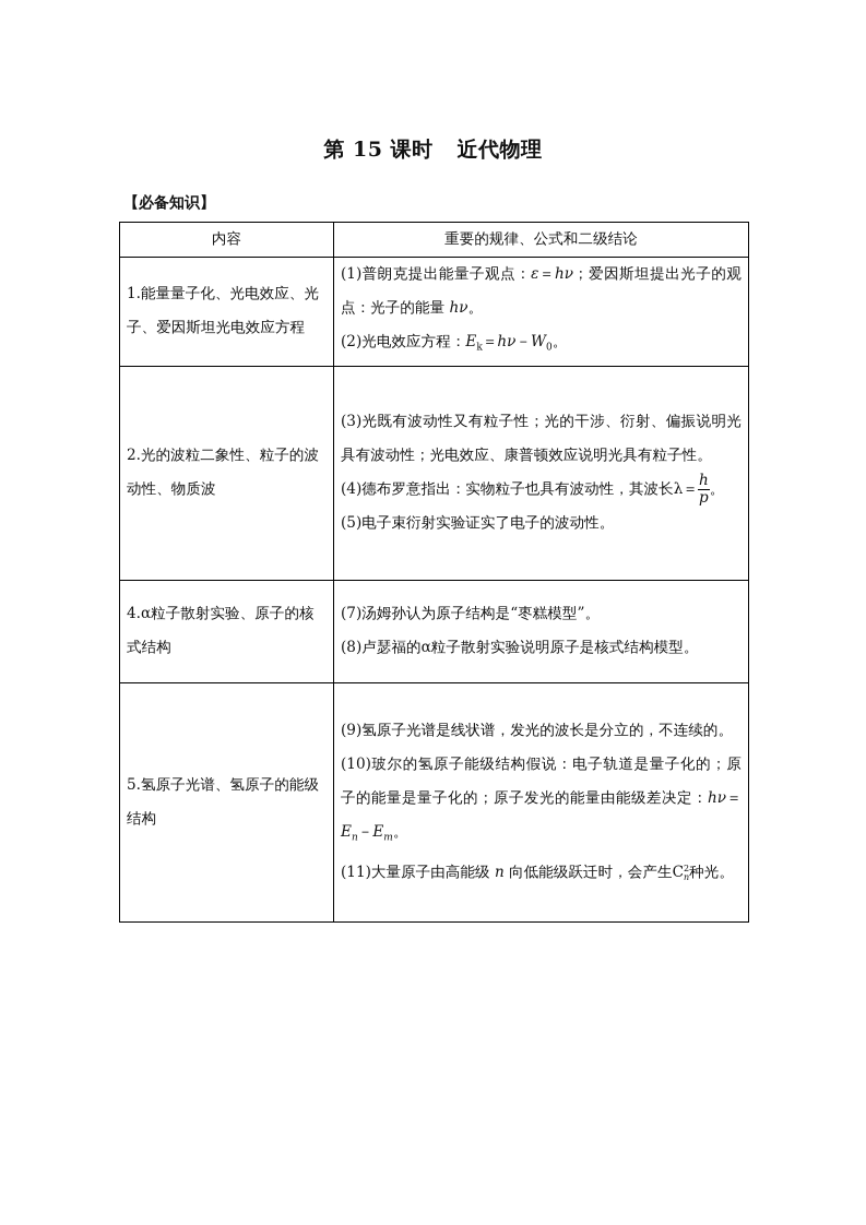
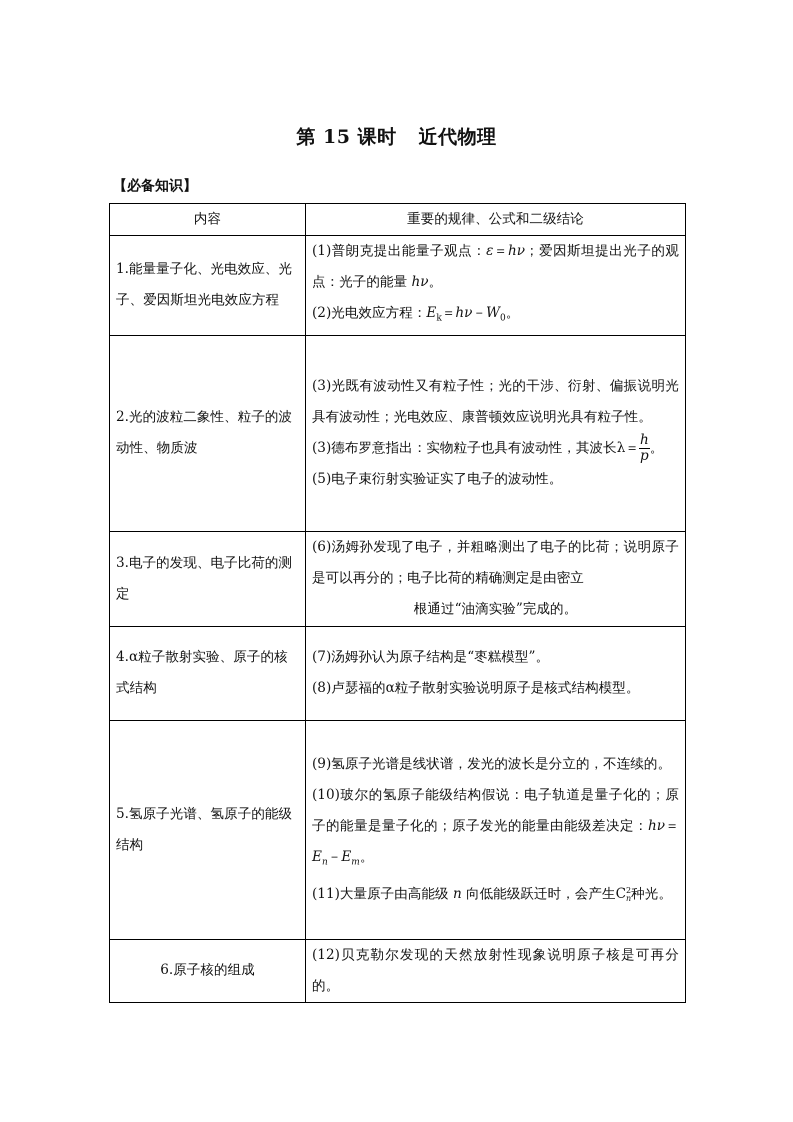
  第 15 课时 近代物理
  【必备知识】
  内容	重要的规律、公式和二级结论
  1.能量量子化、光电效应、光子、爱因斯坦光电效应方程	(1)普朗克提出能量子观点：ε＝hν；爱因斯坦提出光子的观点：光子的能量 hν。 (2)光电效应方程：Ek＝hν－W0。
- 2.光的波粒二象性、粒子的波动性、物质波	(3)光既有波动性又有粒子性；光的干涉、衍射、偏振说明光具有波动性；光电效应、康普顿效应说明光具有粒子性。 (4)德布罗意指出：实物粒子也具有波动性，其波长λ＝hp。 (5)电子束衍射实验证实了电子的波动性。
+ 2.光的波粒二象性、粒子的波动性、物质波	(3)光既有波动性又有粒子性；光的干涉、衍射、偏振说明光具有波动性；光电效应、康普顿效应说明光具有粒子性。 (3)德布罗意指出：实物粒子也具有波动性，其波长λ＝hp。 (5)电子束衍射实验证实了电子的波动性。
+ 3.电子的发现、电子比荷的测定	(6)汤姆孙发现了电子，并粗略测出了电子的比荷；说明原子是可以再分的；电子比荷的精确测定是由密立 根通过“油滴实验”完成的。
  4.α粒子散射实验、原子的核式结构	(7)汤姆孙认为原子结构是“枣糕模型”。 (8)卢瑟福的α粒子散射实验说明原子是核式结构模型。
  5.氢原子光谱、氢原子的能级结构	(9)氢原子光谱是线状谱，发光的波长是分立的，不连续的。 (10)玻尔的氢原子能级结构假说：电子轨道是量子化的；原子的能量是量子化的；原子发光的能量由能级差决定：hν＝En－Em。 (11)大量原子由高能级 n 向低能级跃迁时，会产生C2n种光。
+ 6.原子核的组成	(12)贝克勒尔发现的天然放射性现象说明原子核是可再分的。
